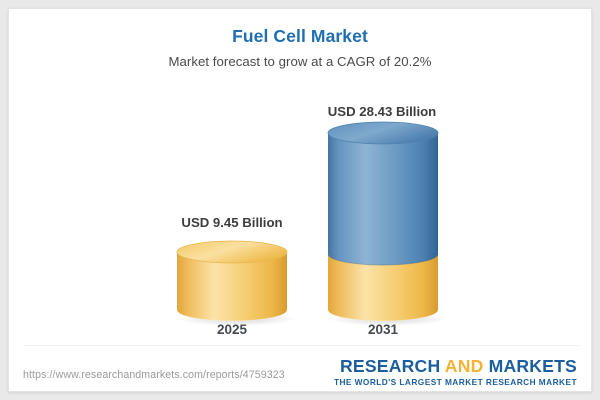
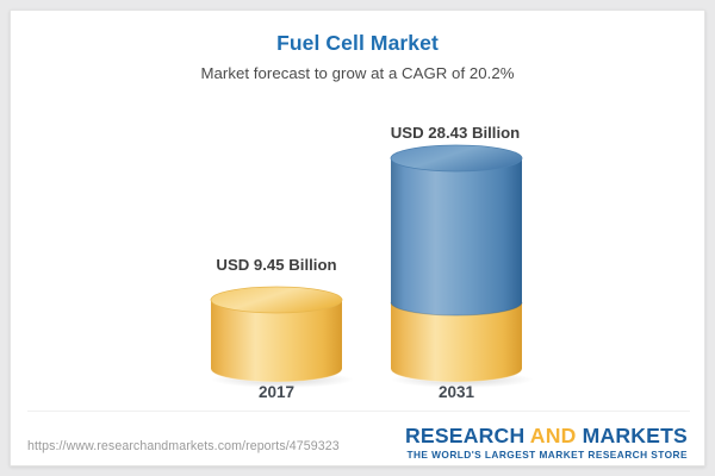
  Fuel Cell Market
  Market forecast to grow at a CAGR of 20.2%
  USD 9.45 Billion
- 2025
+ 2017
  USD 28.43 Billion
  2031
  https://www.researchandmarkets.com/reports/4759323
  RESEARCH AND MARKETS
- THE WORLD'S LARGEST MARKET RESEARCH MARKET
+ THE WORLD'S LARGEST MARKET RESEARCH STORE
